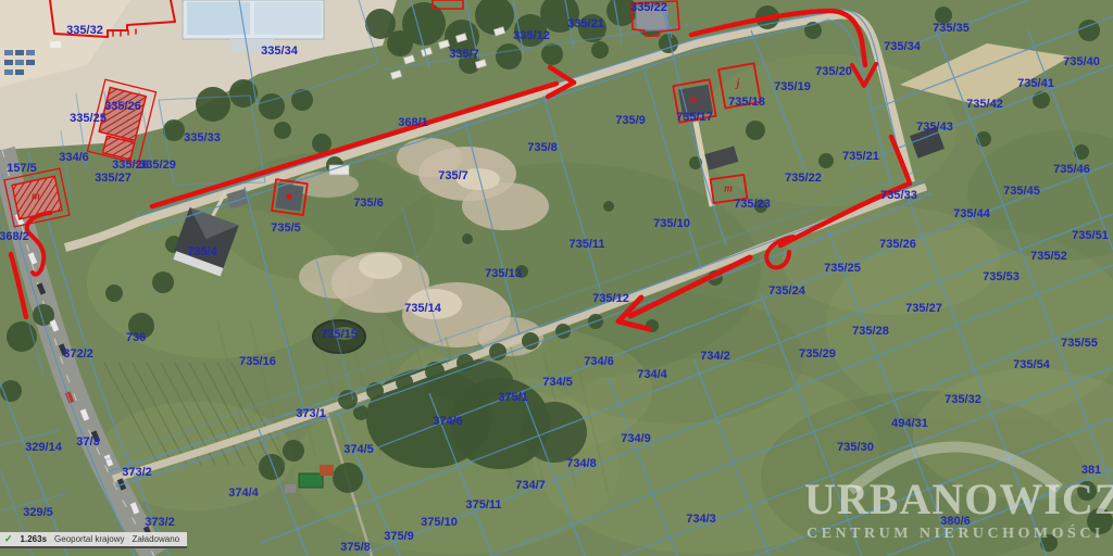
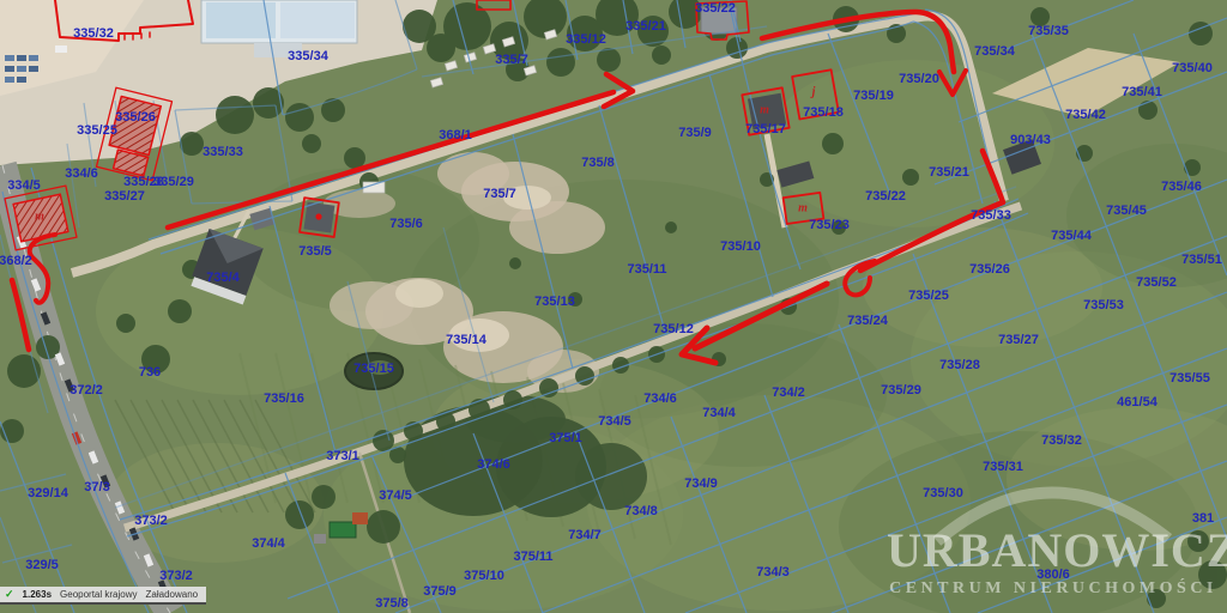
  335/32
  335/34
  335/12
  335/7
  335/21
  335/22
  335/33
  335/26
  335/25
  334/6
- 157/5
+ 334/5
  335/28
  335/29
  335/27
  368/1
  368/2
  735/9
  735/8
  735/7
  735/6
  735/5
  735/4
  735/17
  735/18
  735/19
  735/20
  735/35
  735/34
  735/40
  735/41
  735/42
- 735/43
+ 903/43
  735/21
  735/22
  735/46
  735/45
  735/44
  735/51
  735/52
  735/33
  735/23
  735/26
  735/53
  735/25
  735/24
  735/27
  735/28
  735/29
  735/55
- 735/54
+ 461/54
  735/10
  735/11
  735/13
  735/12
  735/14
  735/15
  735/16
  736
  372/2
  734/2
  734/6
  734/4
  734/5
  375/1
  374/6
  734/9
  734/8
  734/7
  375/11
  375/10
  375/9
  734/3
  373/1
  373/2
  373/2
  37/3
  329/14
  329/5
  374/5
  374/4
  375/8
  735/32
- 494/31
+ 735/31
  735/30
  380/6
  381
  m
  m
  j
  m
  ✓
  1.263s
  Geoportal krajowy
  Załadowano
  URBANOWICZ
  CENTRUM NIERUCHOMOŚCI
